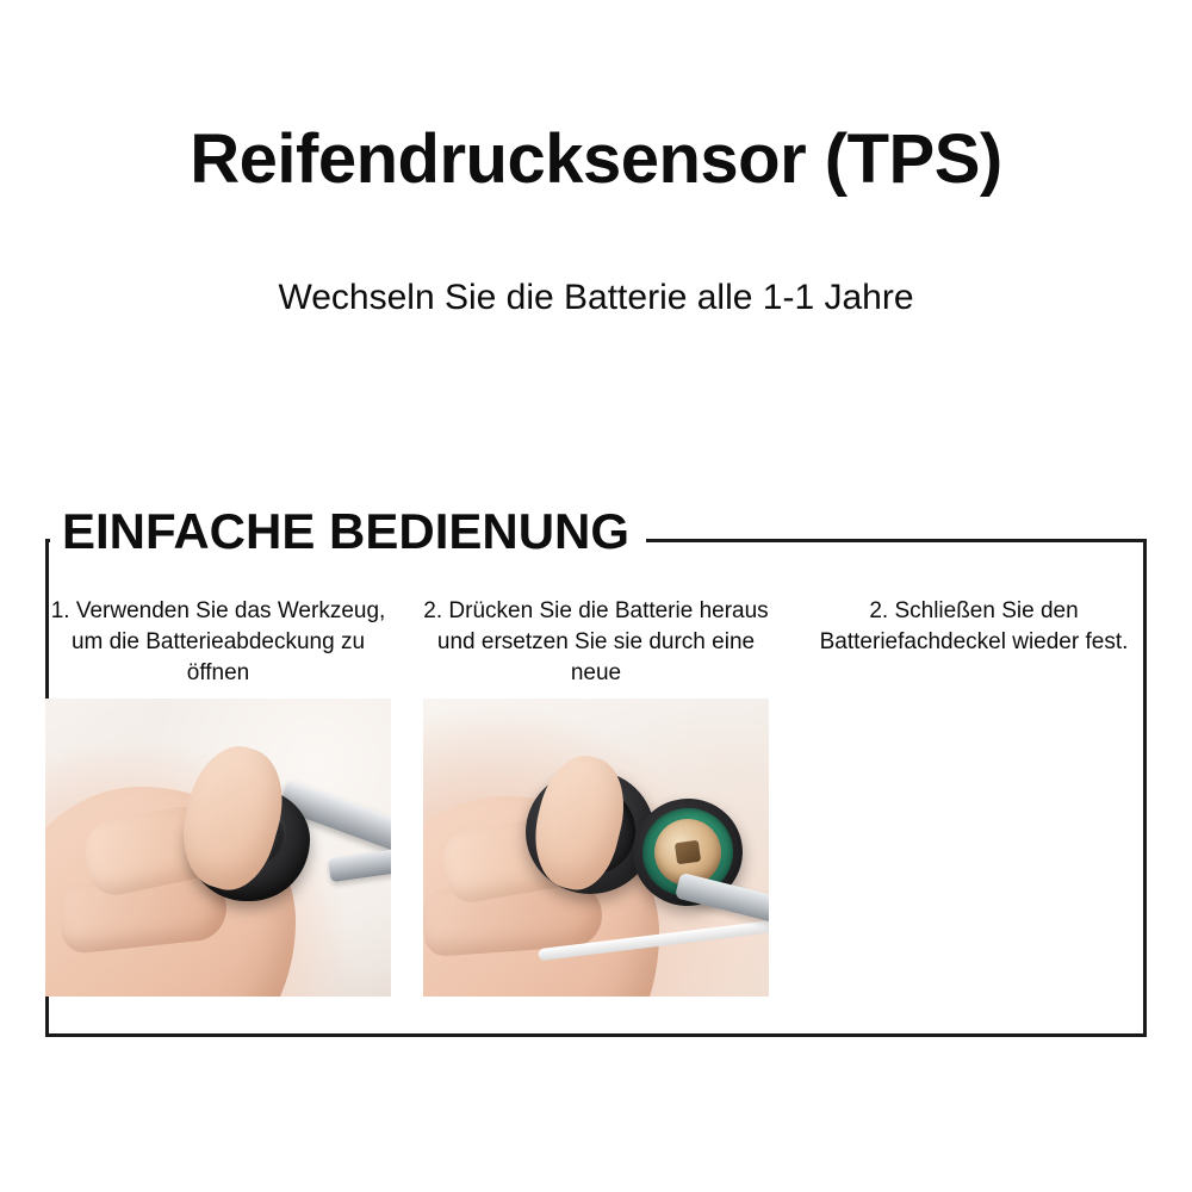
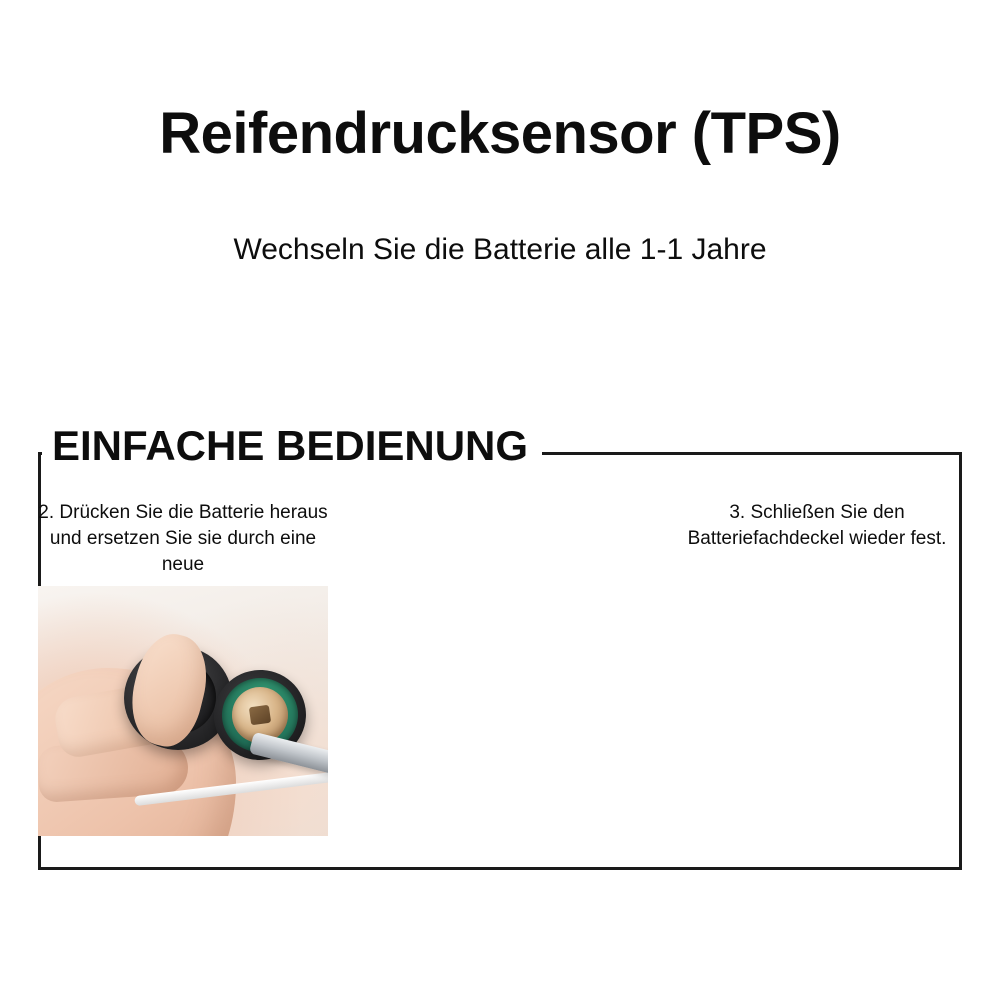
  Reifendrucksensor (TPS)
  Wechseln Sie die Batterie alle 1-1 Jahre
  EINFACHE BEDIENUNG
- 1. Verwenden Sie das Werkzeug, um die Batterieabdeckung zu öffnen
  2. Drücken Sie die Batterie heraus und ersetzen Sie sie durch eine neue
- 2. Schließen Sie den Batteriefachdeckel wieder fest.
+ 3. Schließen Sie den Batteriefachdeckel wieder fest.
